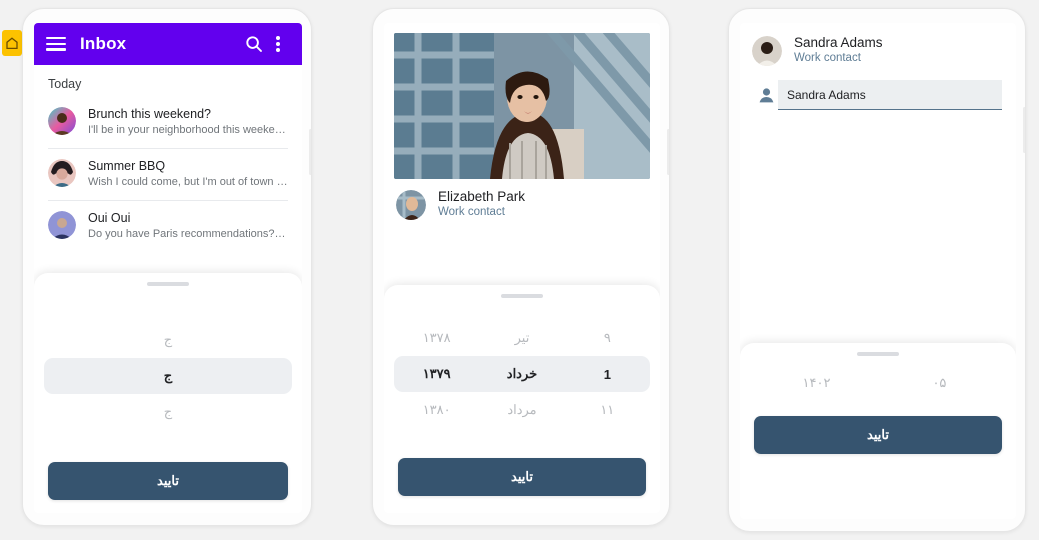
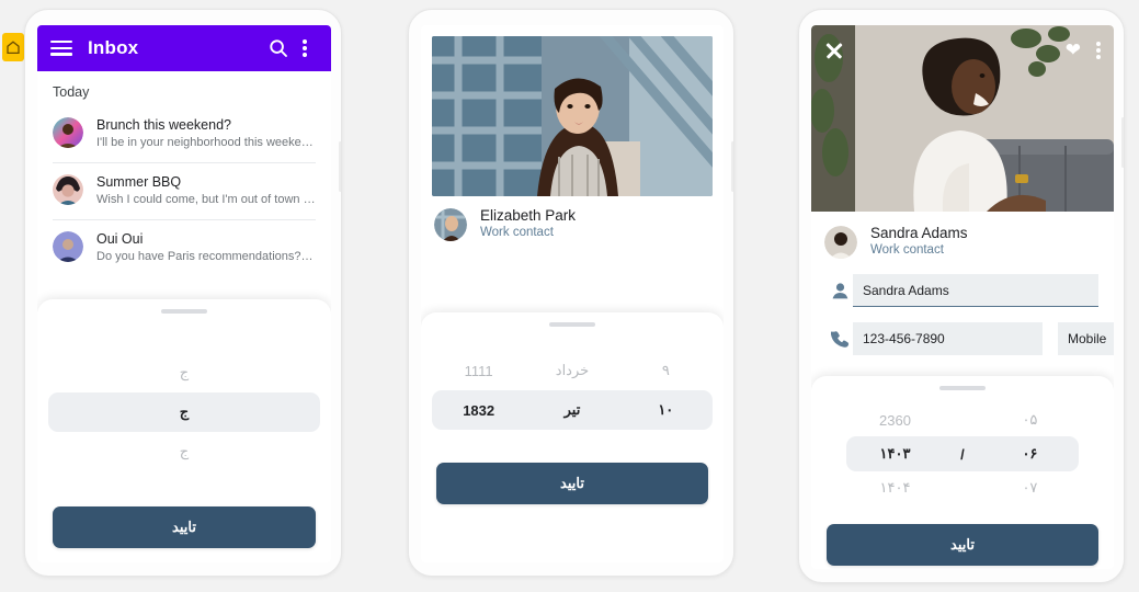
  Inbox
  Today
  Brunch this weekend?
  I'll be in your neighborhood this weekend
  Summer BBQ
  Wish I could come, but I'm out of town thi
  Oui Oui
  Do you have Paris recommendations? H
  ج
  ج
  ج
  تایید
  Elizabeth Park
  Work contact
- ۱۳۷۸
+ 1111
- تیر
+ خرداد
  ۹
- ۱۳۷۹
+ 1832
- خرداد
+ تیر
- 1
+ ۱۰
- ۱۳۸۰
- مرداد
- ۱۱
  تایید
+ ❤
  Sandra Adams
  Work contact
  Sandra Adams
+ 123-456-7890
+ Mobile
- ۱۴۰۲
+ 2360
  ۰۵
+ ۱۴۰۳
+ /
+ ۰۶
+ ۱۴۰۴
+ ۰۷
  تایید
